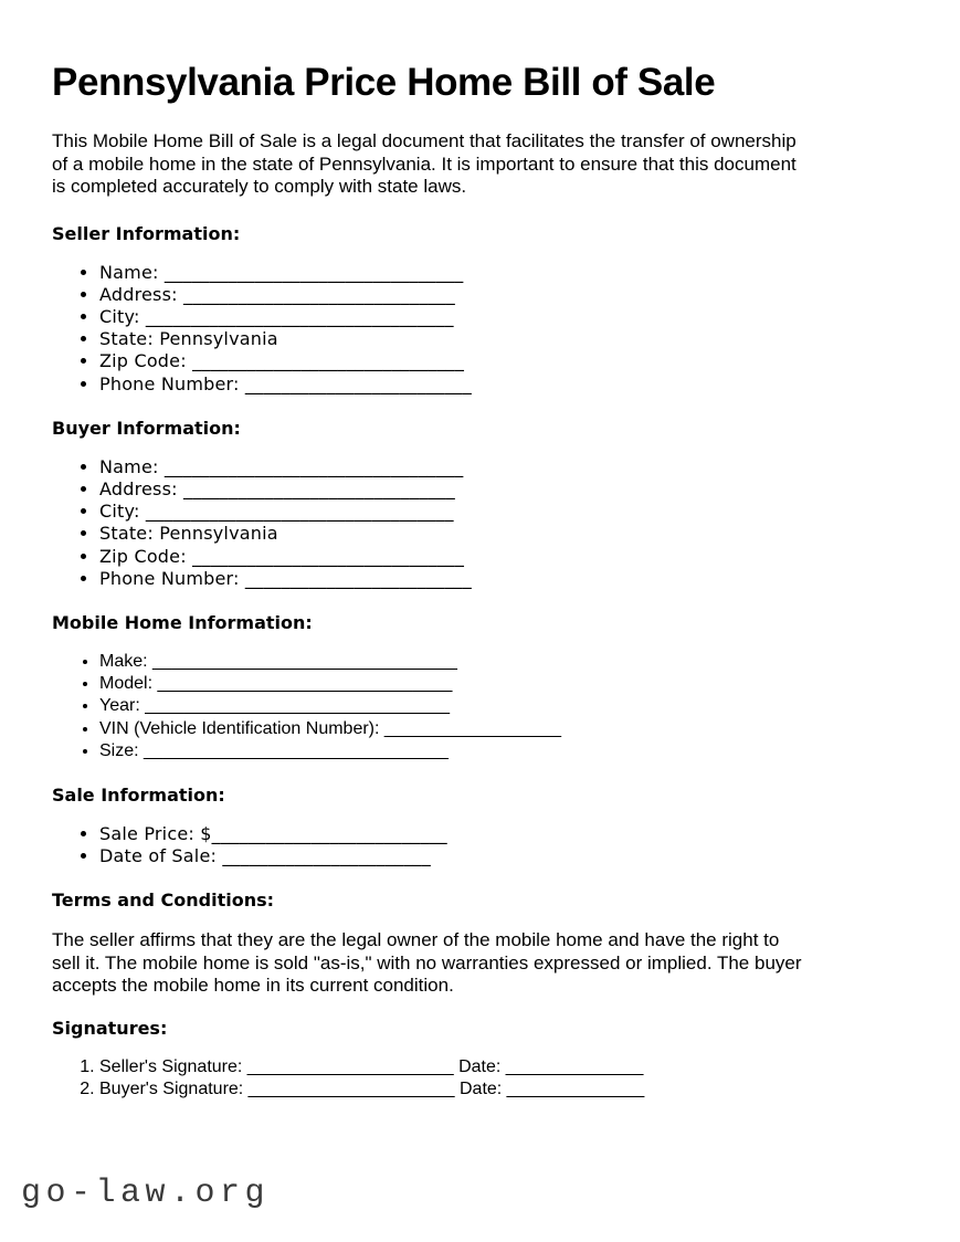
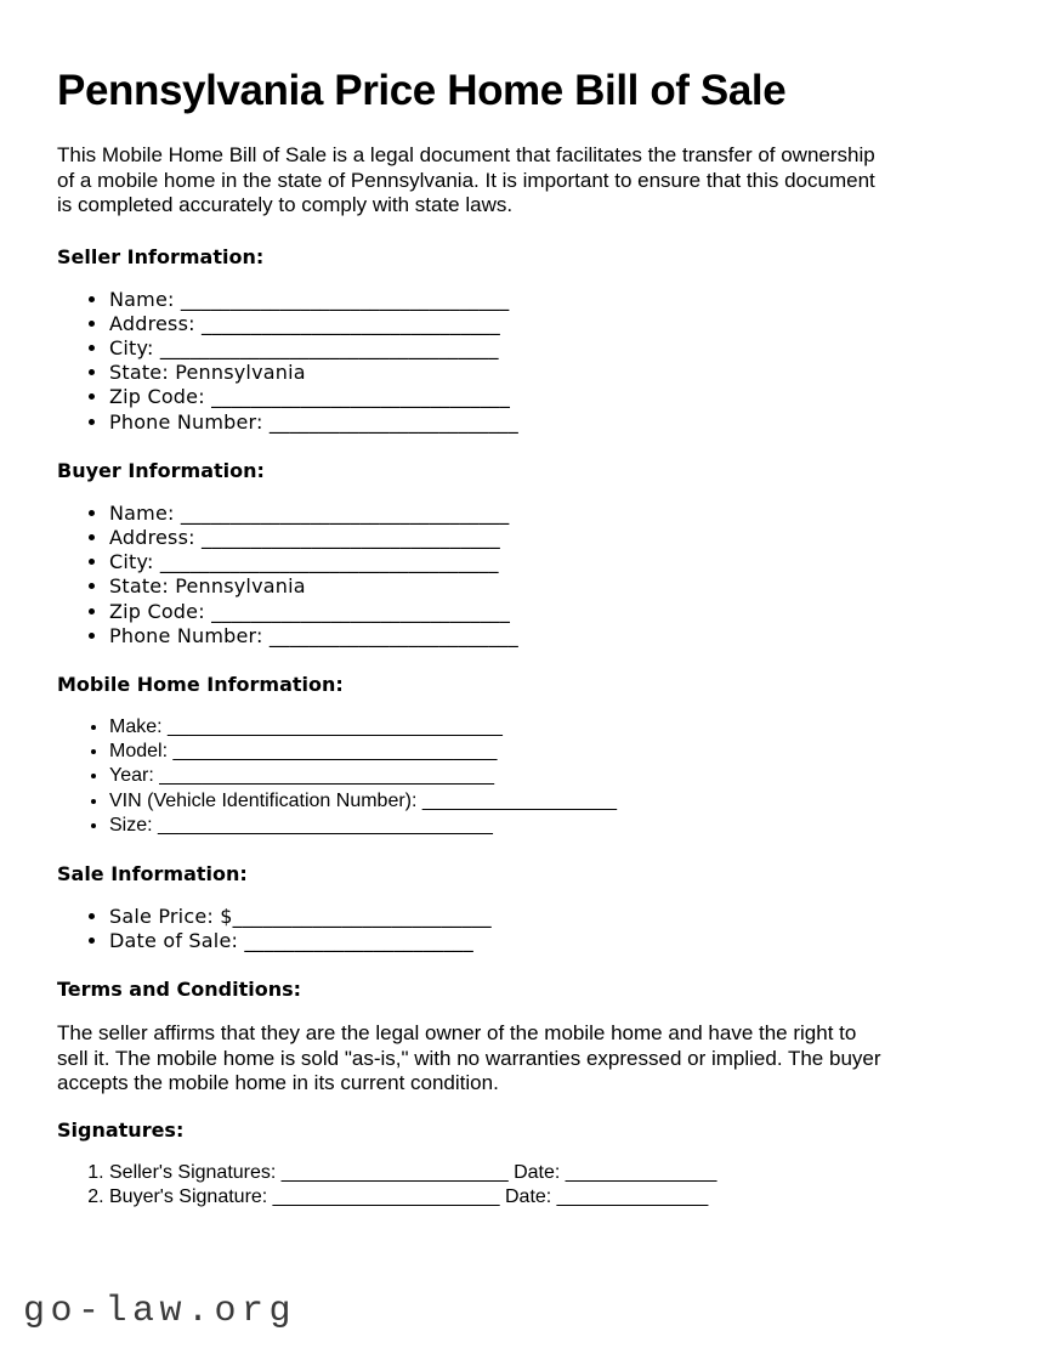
  Pennsylvania Price Home Bill of Sale
  This Mobile Home Bill of Sale is a legal document that facilitates the transfer of ownership
  of a mobile home in the state of Pennsylvania. It is important to ensure that this document
  is completed accurately to comply with state laws.
  Seller Information:
  Name: _________________________________
  Address: ______________________________
  City: __________________________________
  State: Pennsylvania
  Zip Code: ______________________________
  Phone Number: _________________________
  Buyer Information:
  Name: _________________________________
  Address: ______________________________
  City: __________________________________
  State: Pennsylvania
  Zip Code: ______________________________
  Phone Number: _________________________
  Mobile Home Information:
  Make: _______________________________
  Model: ______________________________
  Year: _______________________________
  VIN (Vehicle Identification Number): __________________
  Size: _______________________________
  Sale Information:
  Sale Price: $__________________________
  Date of Sale: _______________________
  Terms and Conditions:
  The seller affirms that they are the legal owner of the mobile home and have the right to
  sell it. The mobile home is sold "as-is," with no warranties expressed or implied. The buyer
  accepts the mobile home in its current condition.
  Signatures:
- Seller's Signature: _____________________ Date: ______________
+ Seller's Signatures: _____________________ Date: ______________
  Buyer's Signature: _____________________ Date: ______________
  go-law.org
